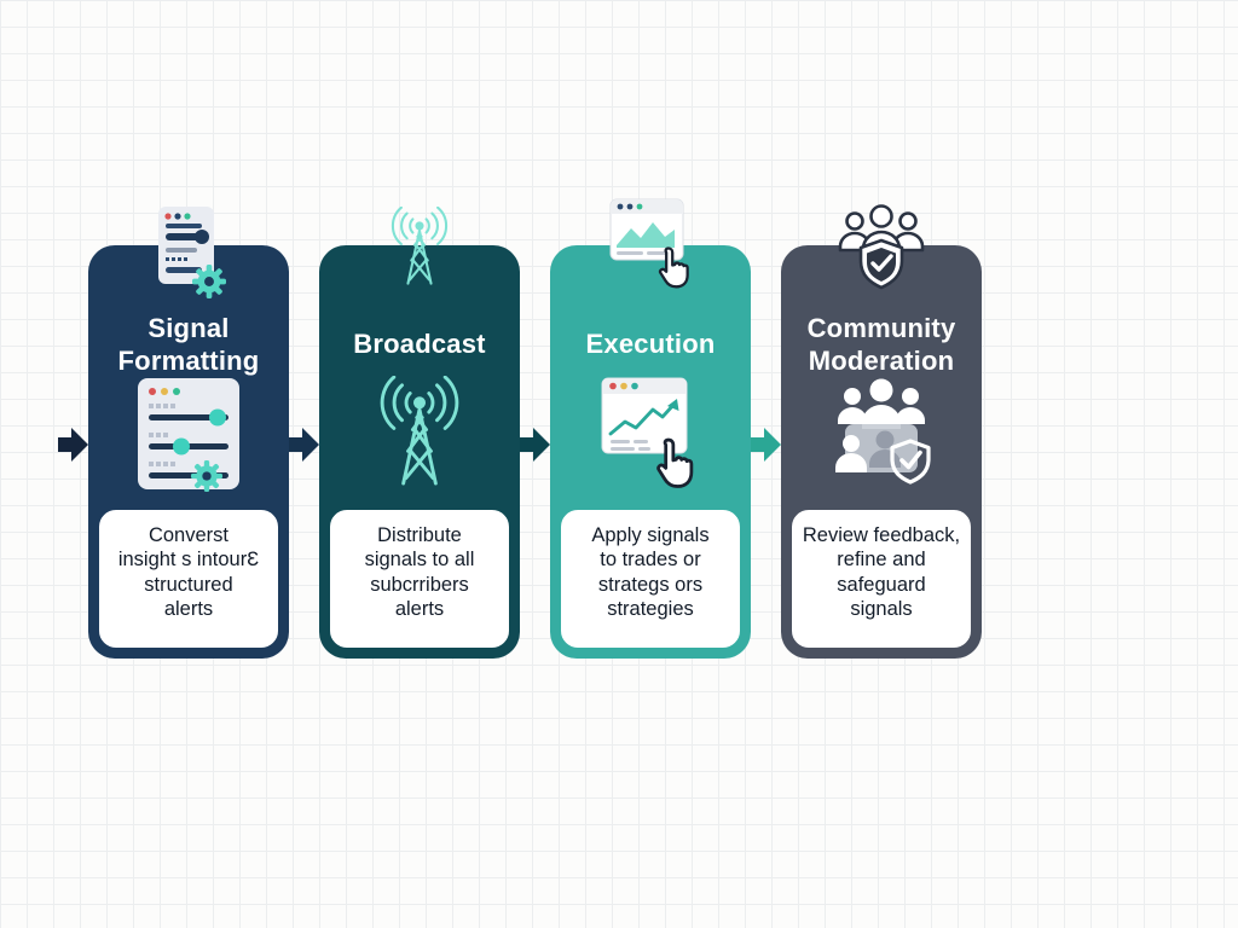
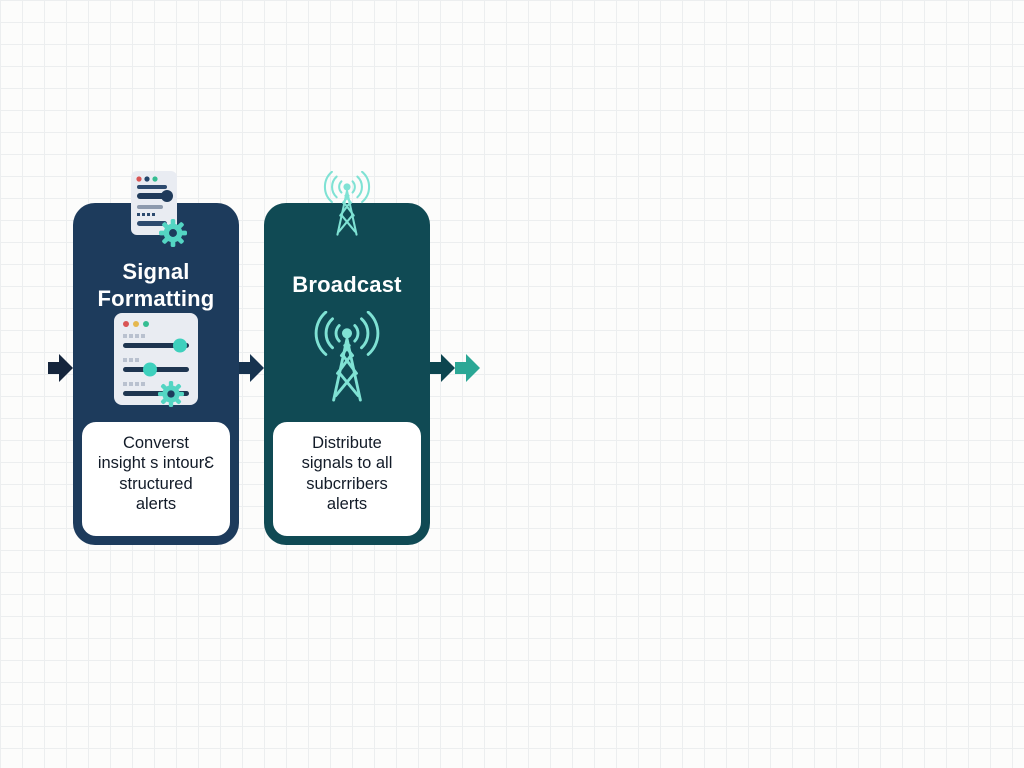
  Signal
  Formatting
  Converst
  insight s intourƐ
  structured
  alerts
  Broadcast
  Distribute
  signals to all
  subcrribers
  alerts
- Execution
- Apply signals
- to trades or
- strategs ors
- strategies
- Community
- Moderation
- Review feedback,
- refine and
- safeguard
- signals
